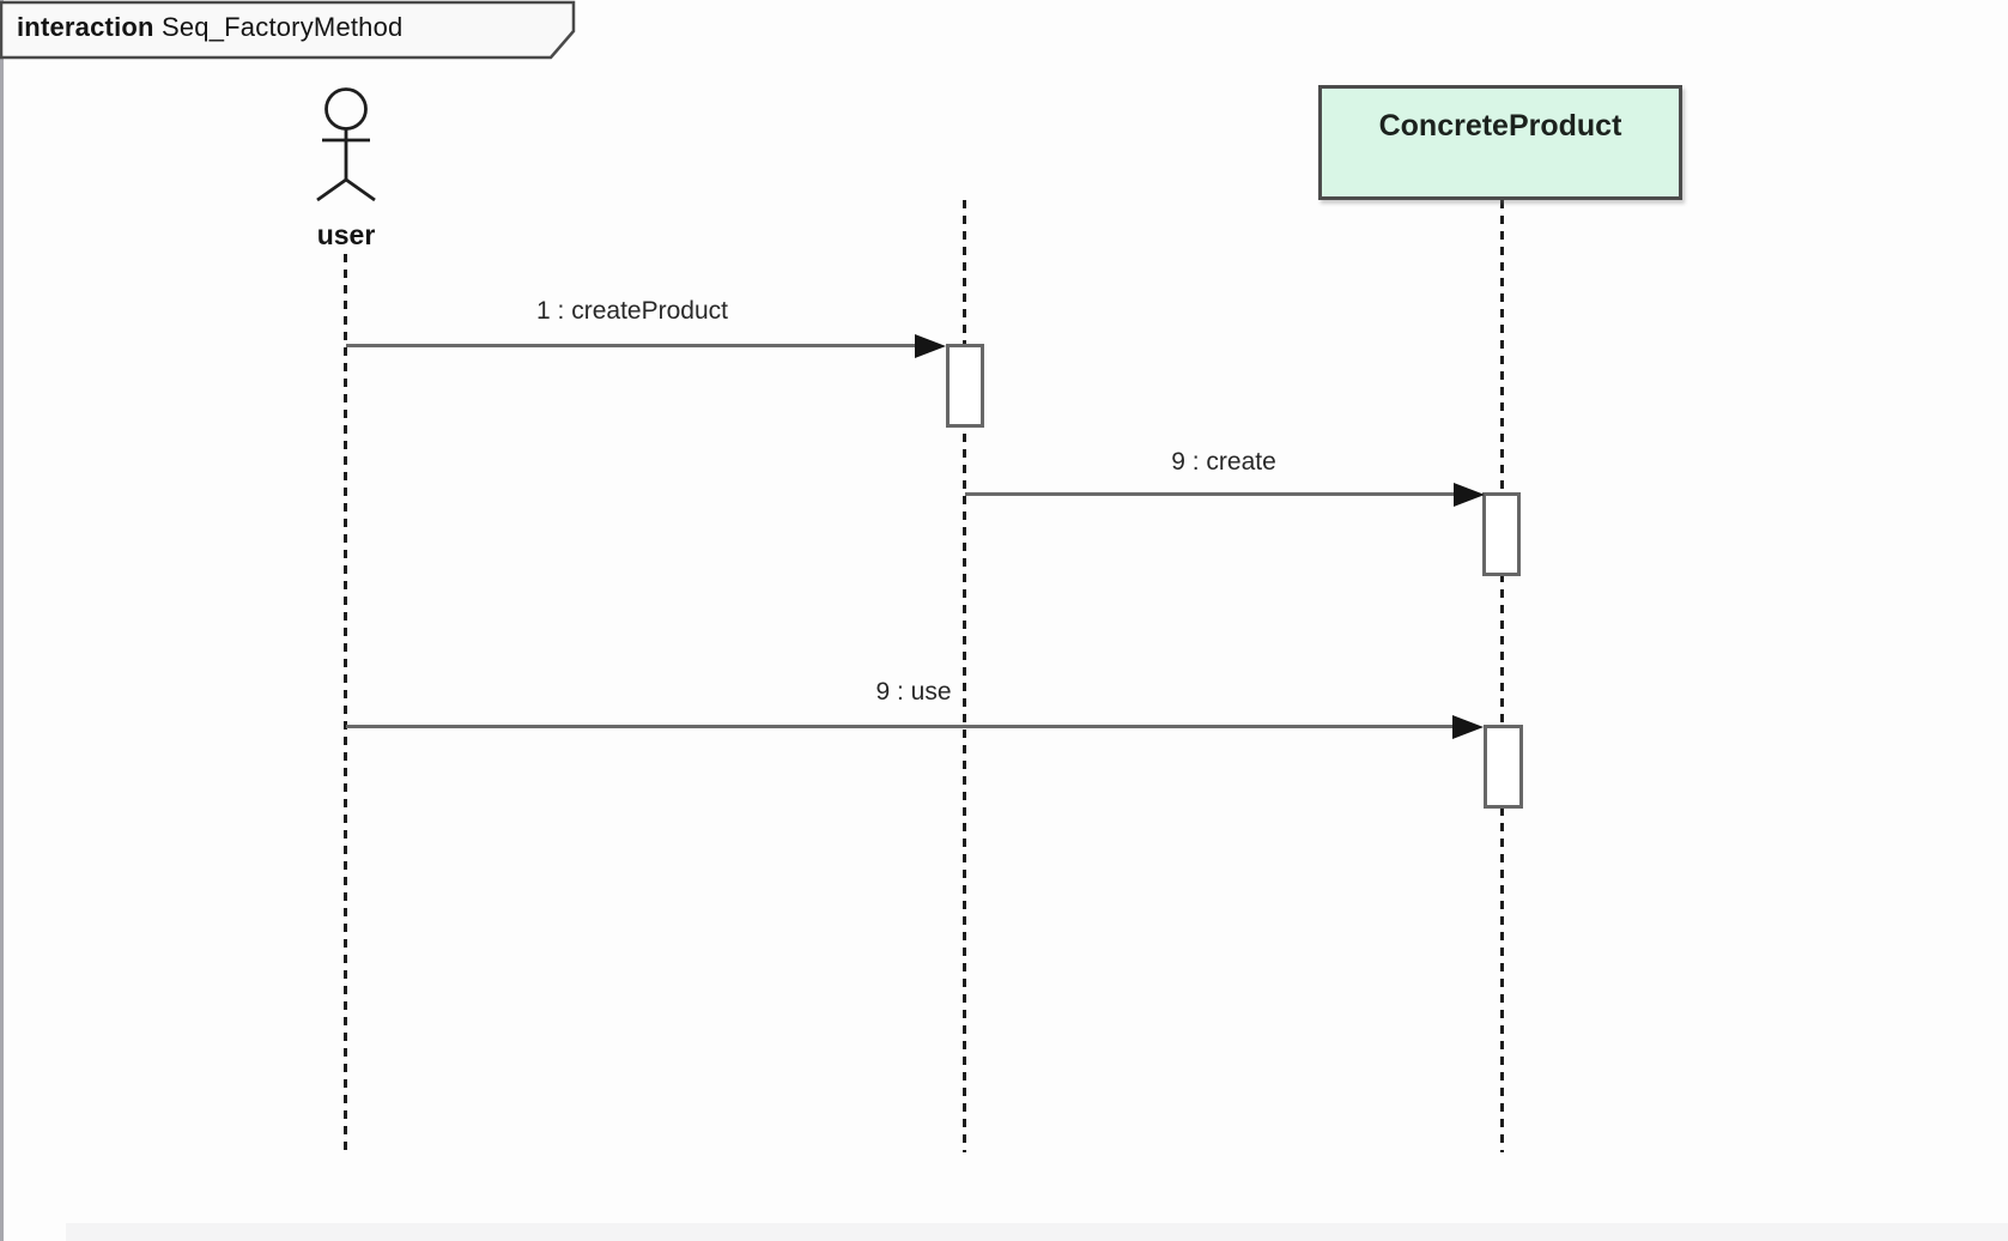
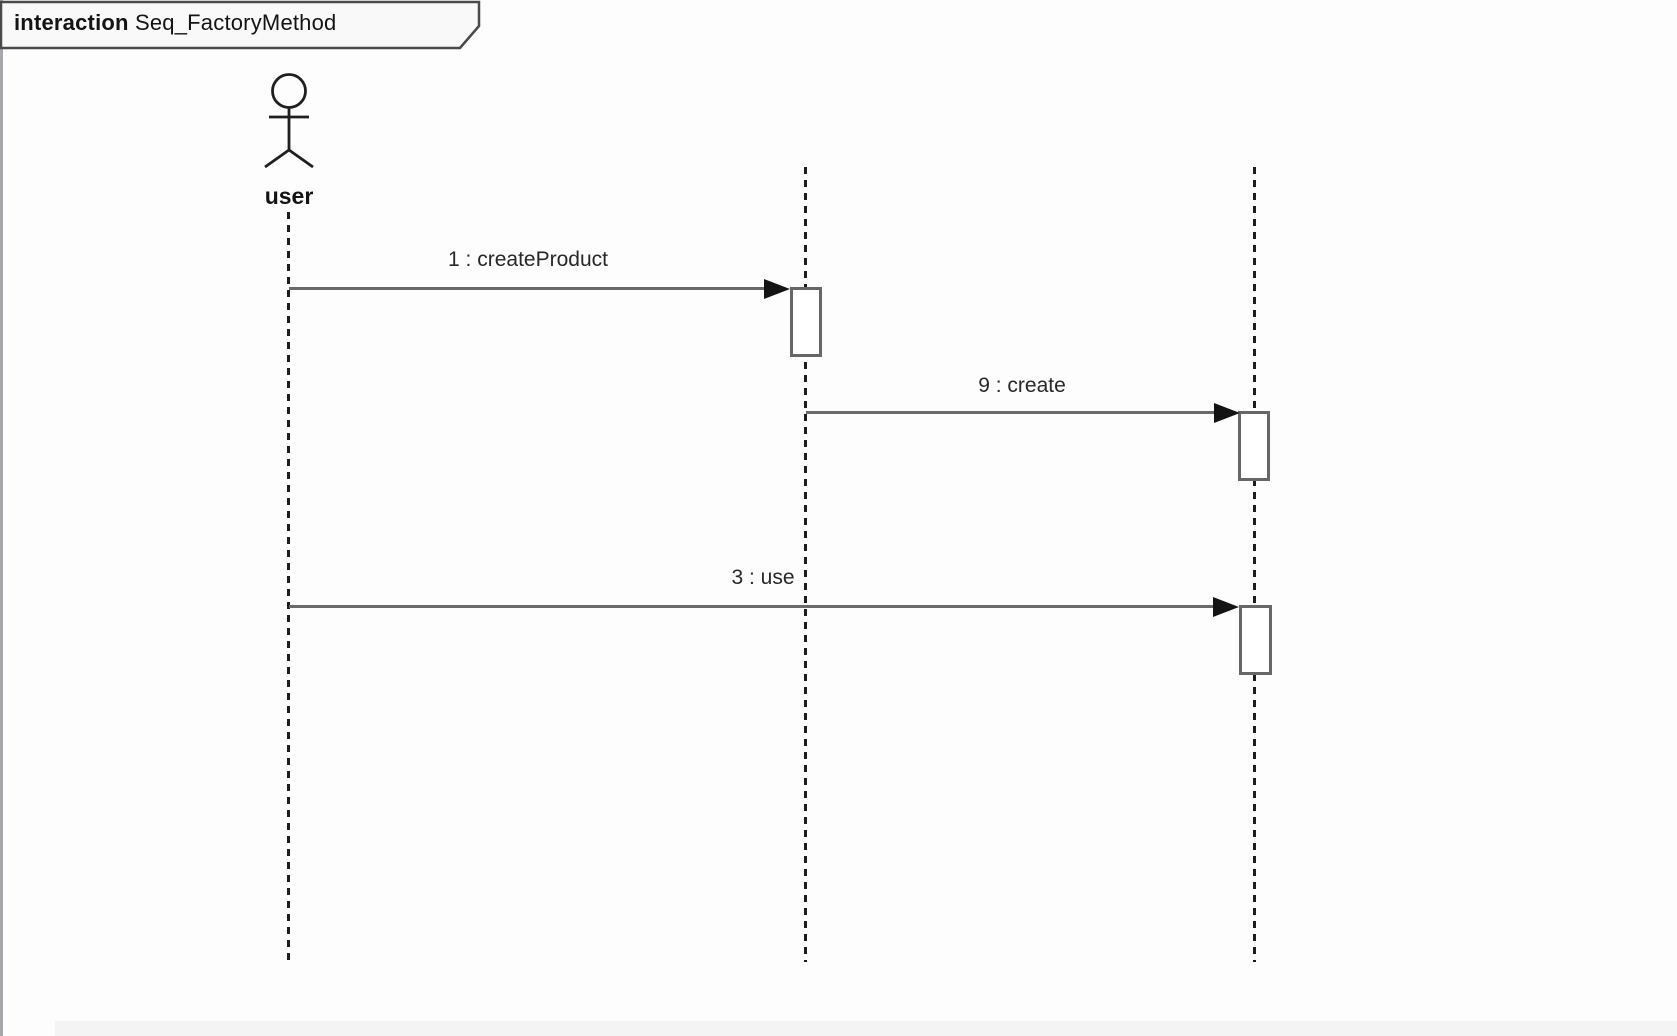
  interaction Seq_FactoryMethod
  user
- ConcreteProduct
  1 : createProduct
  9 : create
- 9 : use
+ 3 : use
